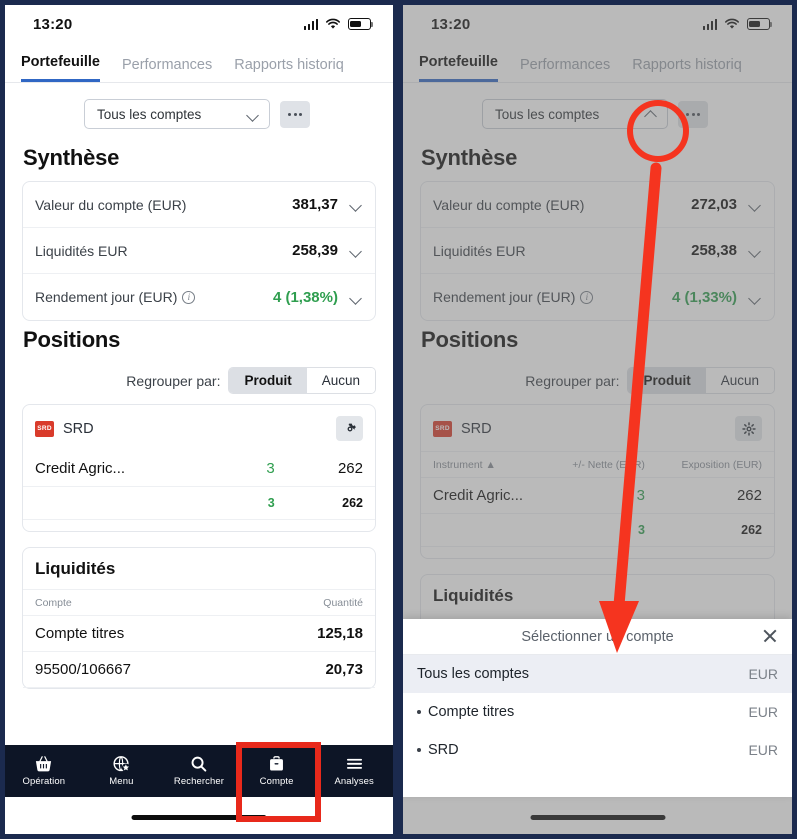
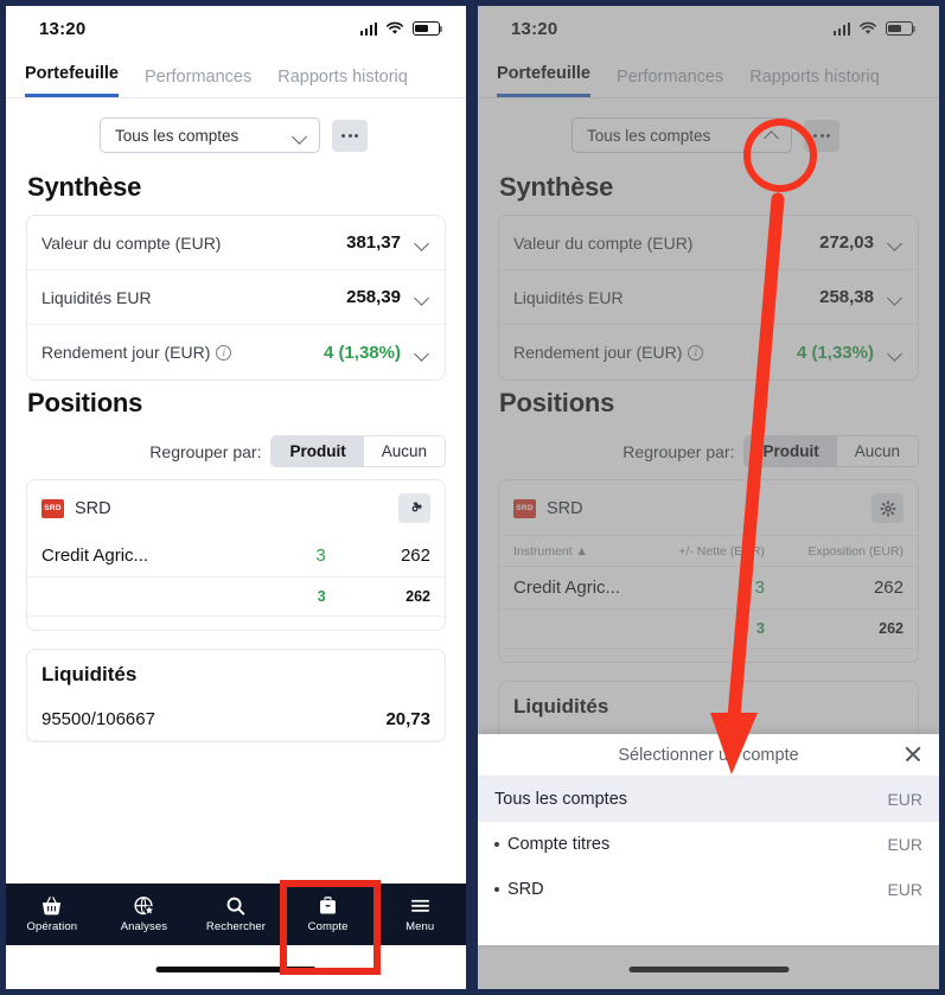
  13:20
  Portefeuille
  Performances
  Rapports historiq
  Tous les comptes
  Synthèse
  Valeur du compte (EUR)
  381,37
  Liquidités EUR
  258,39
  Rendement jour (EUR)
  i
  4 (1,38%)
  Positions
  Regrouper par:
  Produit
  Aucun
  SRD
  Credit Agric...	3	262
  	3	262
  Liquidités
- Compte	Quantité
- Compte titres	125,18
  95500/106667	20,73
  Opération
- Menu
+ Analyses
  Rechercher
  Compte
- Analyses
+ Menu
  13:20
  Portefeuille
  Performances
  Rapports historiq
  Tous les comptes
  Synthèse
  Valeur du compte (EUR)
  272,03
  Liquidités EUR
  258,38
  Rendement jour (EUR)
  i
  4 (1,33%)
  Positions
  Regrouper par:
  Produit
  Aucun
  SRD
  Instrument ▲	+/- Nette (ER)	Exposition (EUR)
  Credit Agric...	3	262
  	3	262
  Liquidités
  Sélectionner u compte
  Tous les comptes
  EUR
  Compte titres
  EUR
  SRD
  EUR
